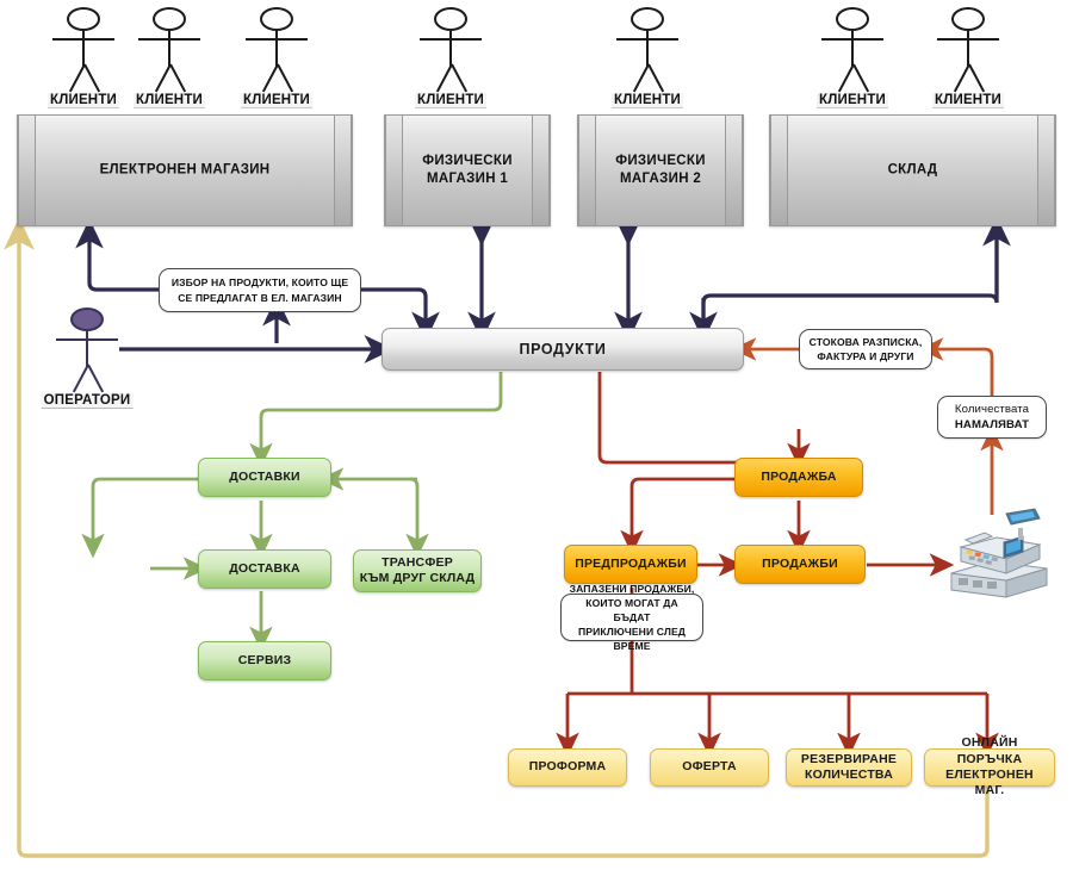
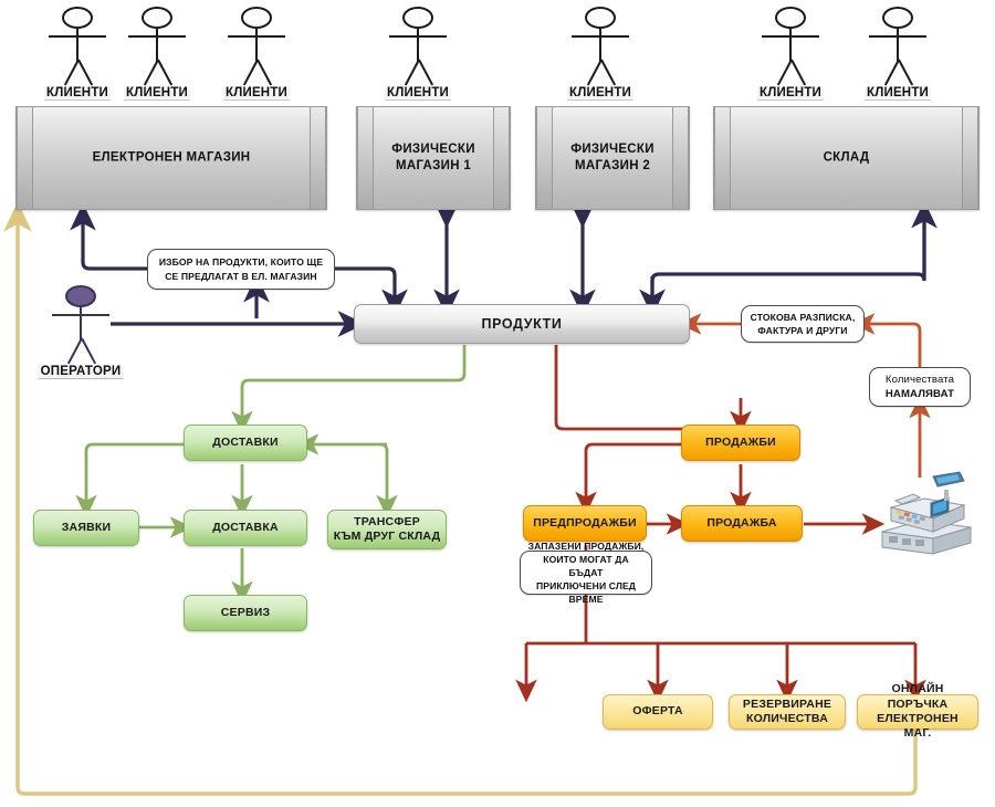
  КЛИЕНТИ
  КЛИЕНТИ
  КЛИЕНТИ
  КЛИЕНТИ
  КЛИЕНТИ
  КЛИЕНТИ
  КЛИЕНТИ
  ОПЕРАТОРИ
  ЕЛЕКТРОНЕН МАГАЗИН
  ФИЗИЧЕСКИ
  МАГАЗИН 1
  ФИЗИЧЕСКИ
  МАГАЗИН 2
  СКЛАД
  ИЗБОР НА ПРОДУКТИ, КОИТО ЩЕ
  СЕ ПРЕДЛАГАТ В ЕЛ. МАГАЗИН
  СТОКОВА РАЗПИСКА,
  ФАКТУРА И ДРУГИ
  Количествата
  НАМАЛЯВАТ
  ПРОДУКТИ
  ДОСТАВКИ
+ ЗАЯВКИ
  ДОСТАВКА
  ТРАНСФЕР
  КЪМ ДРУГ СКЛАД
  СЕРВИЗ
- ПРОДАЖБА
+ ПРОДАЖБИ
  ПРЕДПРОДАЖБИ
- ПРОДАЖБИ
+ ПРОДАЖБА
  ЗАПАЗЕНИ ПРОДАЖБИ,
  КОИТО МОГАТ ДА БЪДАТ
  ПРИКЛЮЧЕНИ СЛЕД ВРЕМЕ
- ПРОФОРМА
  ОФЕРТА
  РЕЗЕРВИРАНЕ
  КОЛИЧЕСТВА
  ОНЛАЙН ПОРЪЧКА
  ЕЛЕКТРОНЕН МАГ.
